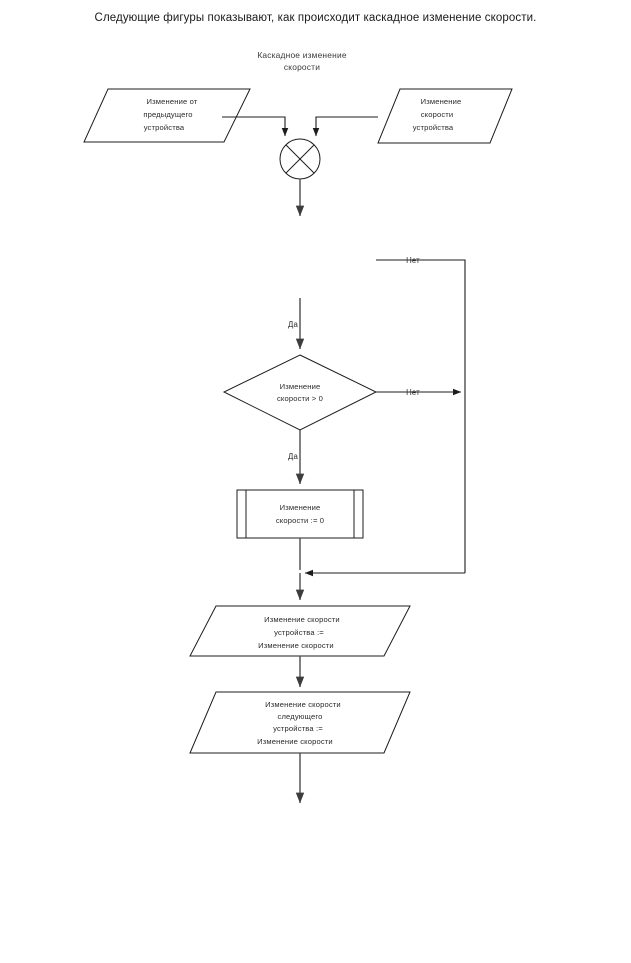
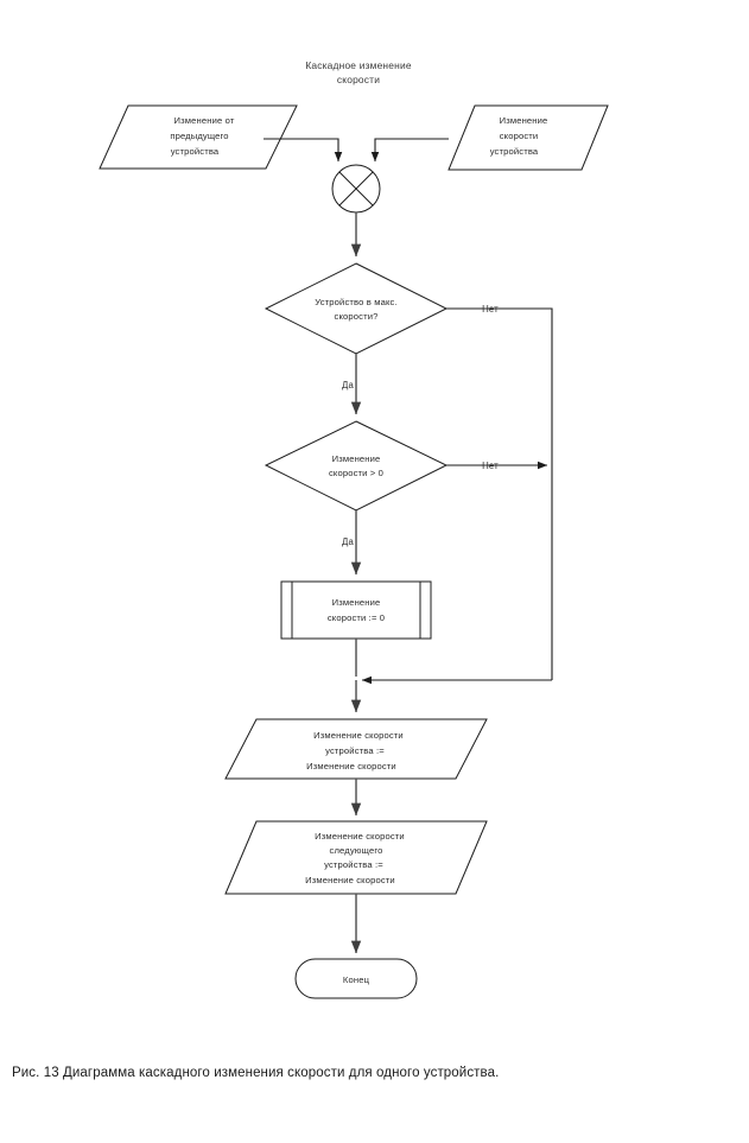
- Следующие фигуры показывают, как происходит каскадное изменение скорости.
  Каскадное изменение
  скорости
  Изменение от
  предыдущего
  устройства
  Изменение
  скорости
  устройства
+ Устройство в макс.
+ скорости?
  Нет
  Да
  Изменение
  скорости > 0
  Нет
  Да
  Изменение
  скорости := 0
  Изменение скорости
  устройства :=
  Изменение скорости
  Изменение скорости
  следующего
  устройства :=
  Изменение скорости
+ Конец
+ Рис. 13 Диаграмма каскадного изменения скорости для одного устройства.
